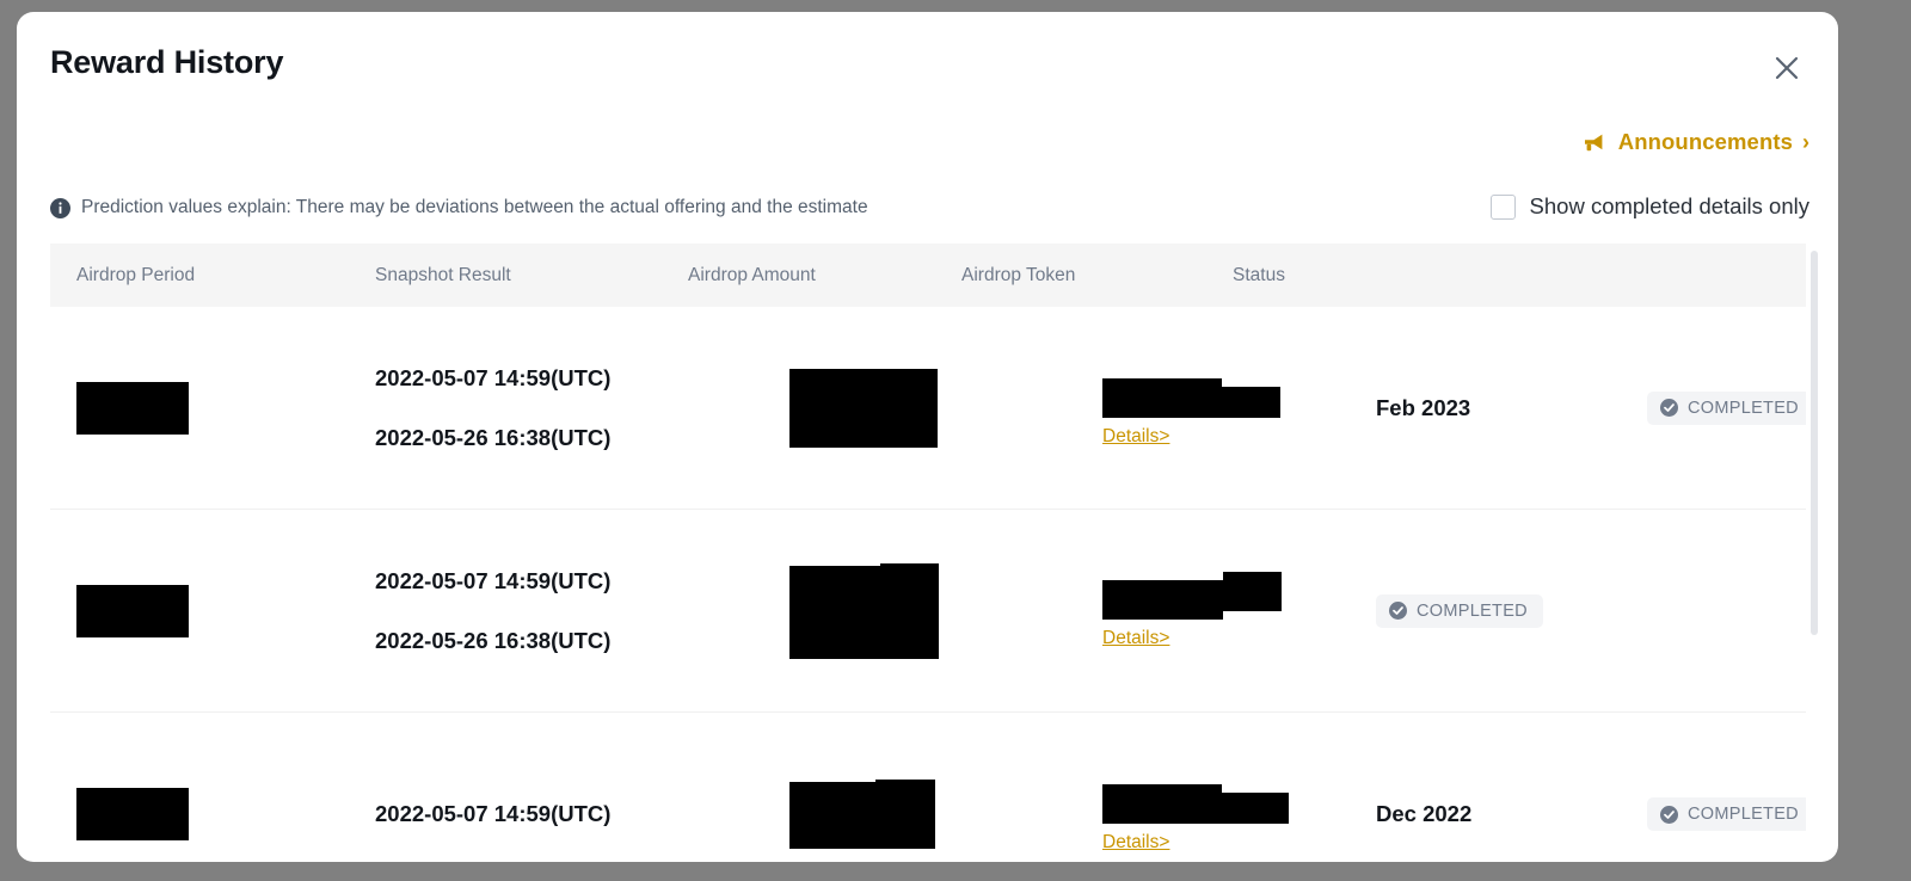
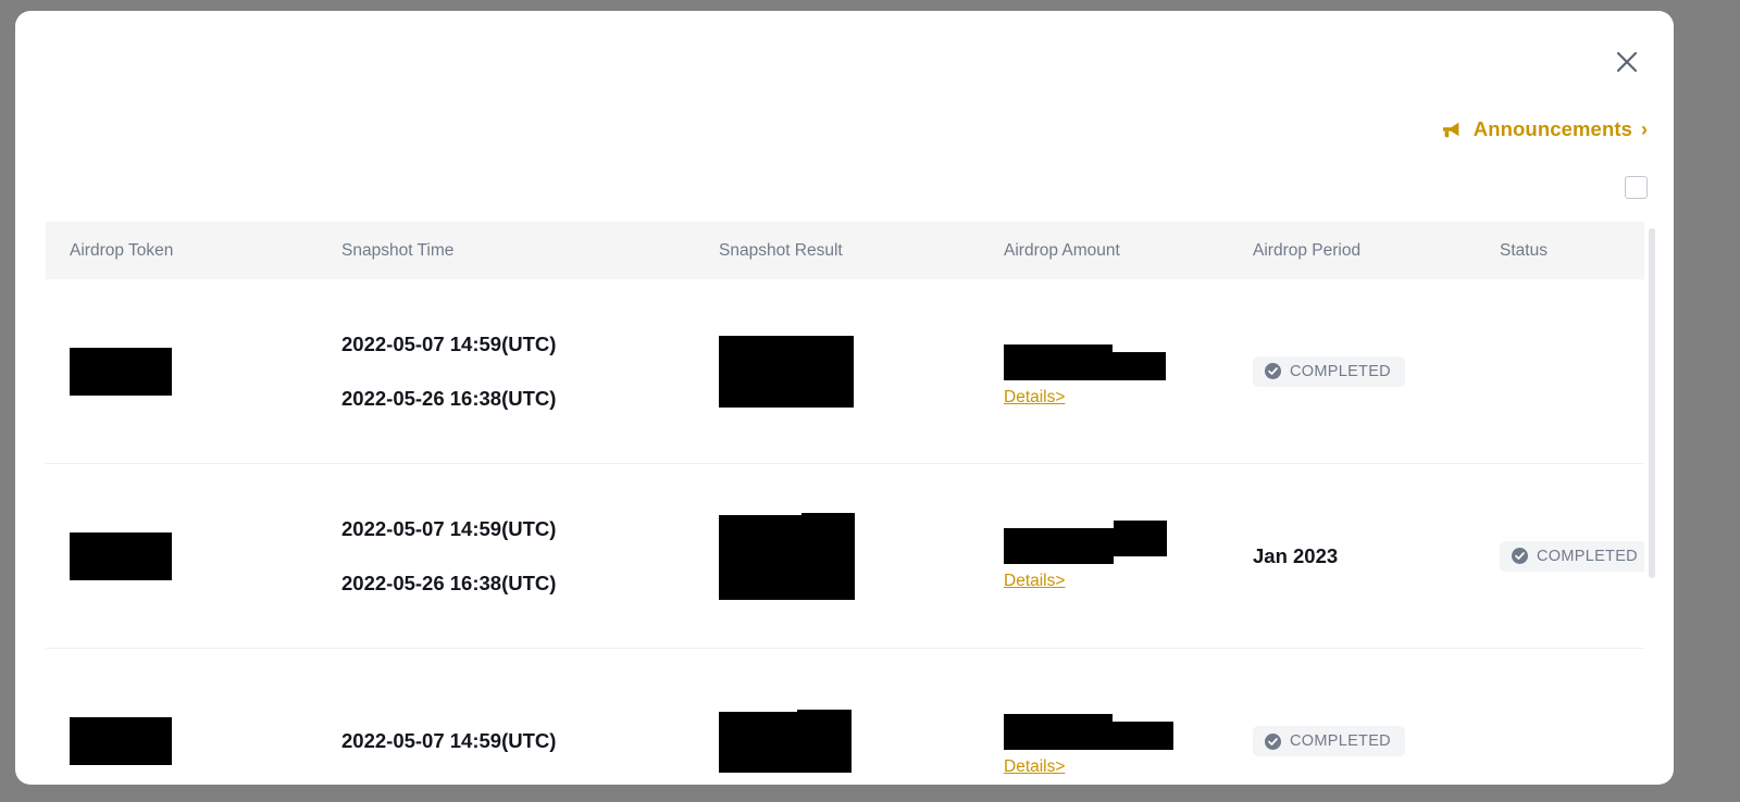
- Reward History
  Announcements
  ›
- Prediction values explain: There may be deviations between the actual offering and the estimate
- Show completed details only
- Airdrop Period
+ Airdrop Token
+ Snapshot Time
  Snapshot Result
  Airdrop Amount
- Airdrop Token
+ Airdrop Period
  Status
  2022-05-07 14:59(UTC)
  2022-05-26 16:38(UTC)
  Details>
- Feb 2023
  COMPLETED
  2022-05-07 14:59(UTC)
  2022-05-26 16:38(UTC)
  Details>
+ Jan 2023
  COMPLETED
  2022-05-07 14:59(UTC)
  Details>
- Dec 2022
  COMPLETED
